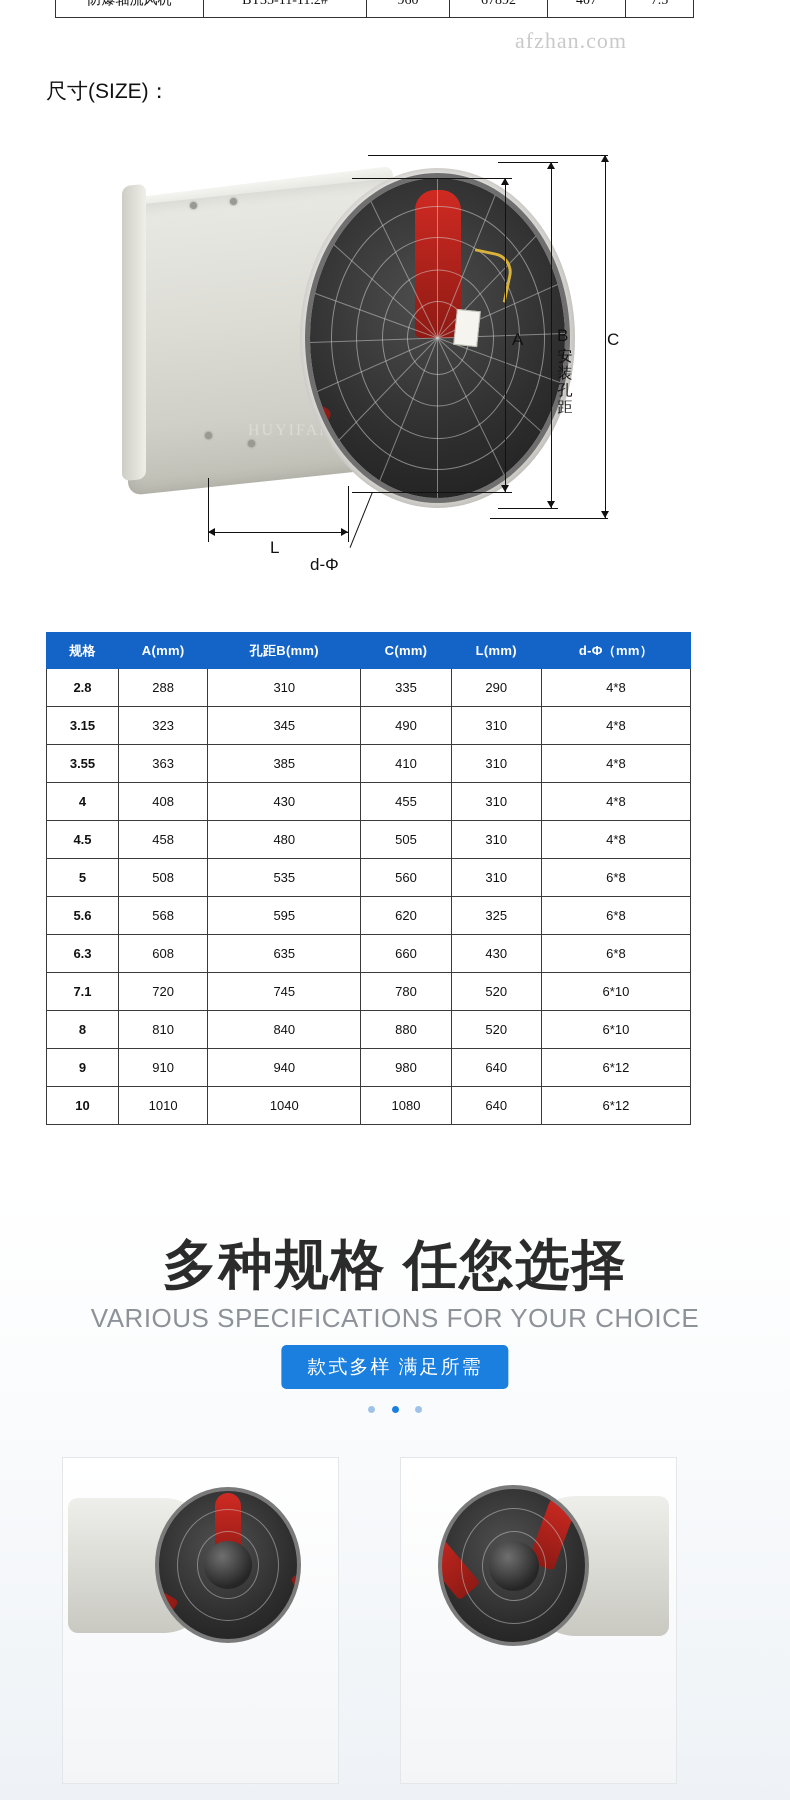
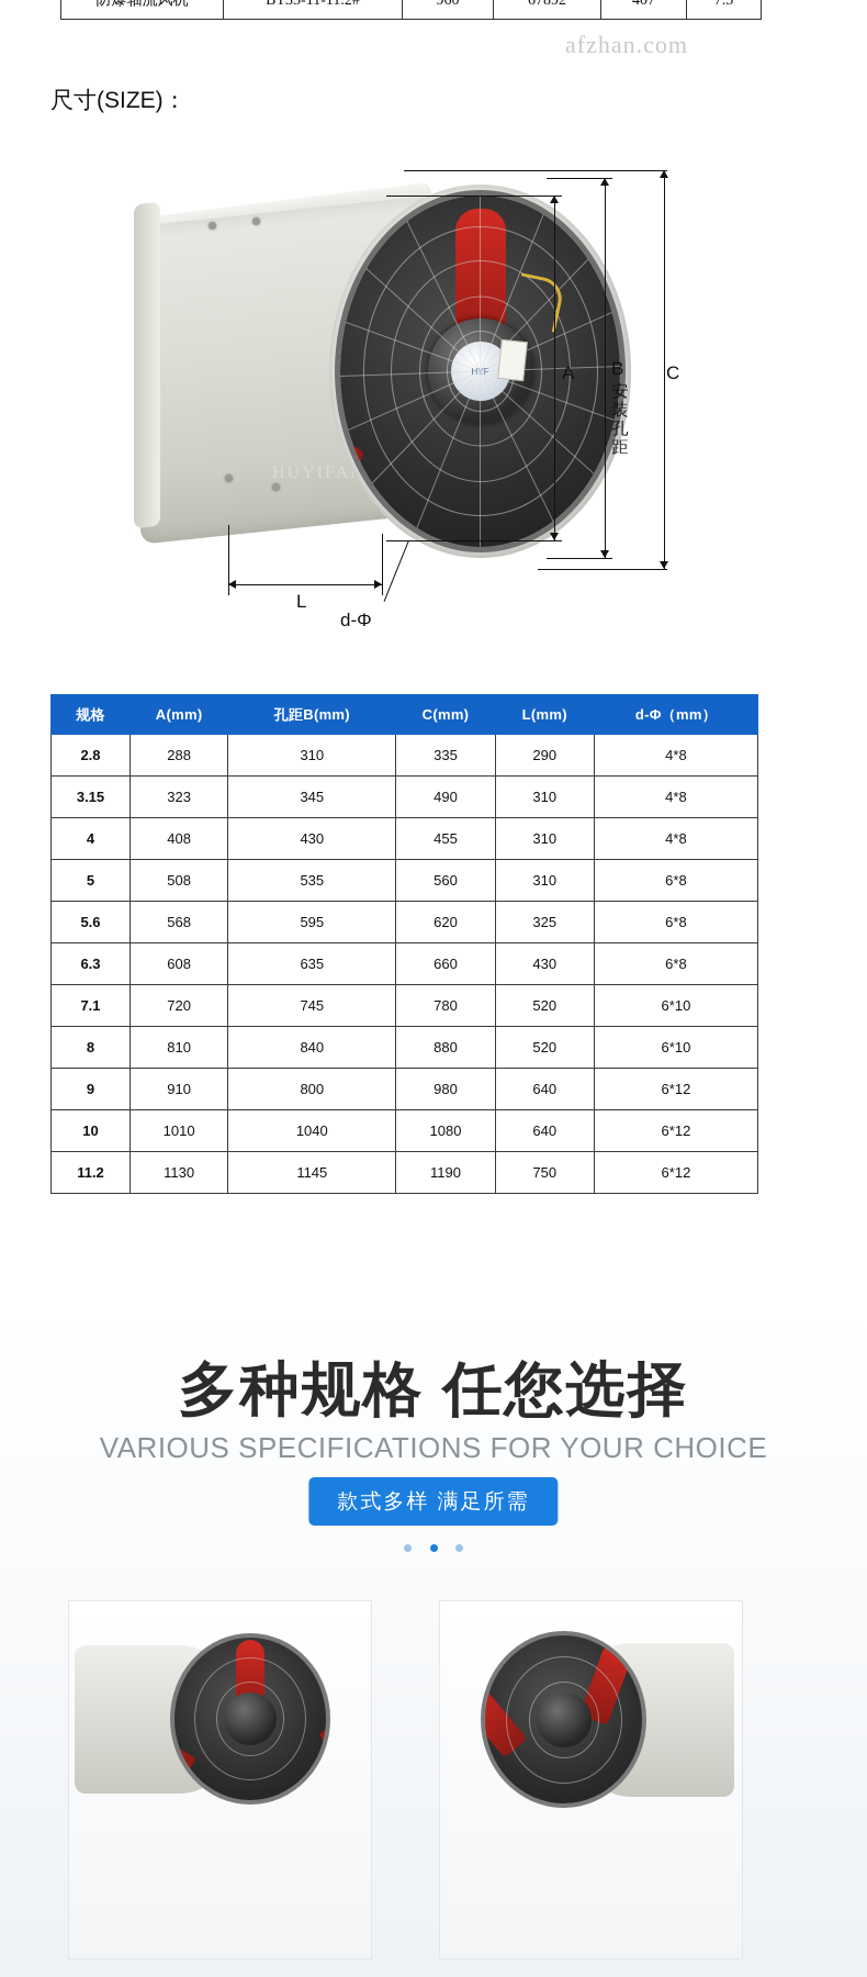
  防爆轴流风机	BT35-11-11.2#	960	67892	407	7.5
  afzhan.com
  尺寸(SIZE)：
  HUYIF
+ HYF
  A
  B
  安装孔距
  C
  L
  d-Φ
  规格	A(mm)	孔距B(mm)	C(mm)	L(mm)	d-Φ（mm）
  2.8	288	310	335	290	4*8
  3.15	323	345	490	310	4*8
- 3.55	363	385	410	310	4*8
  4	408	430	455	310	4*8
- 4.5	458	480	505	310	4*8
  5	508	535	560	310	6*8
  5.6	568	595	620	325	6*8
  6.3	608	635	660	430	6*8
  7.1	720	745	780	520	6*10
  8	810	840	880	520	6*10
- 9	910	940	980	640	6*12
+ 9	910	800	980	640	6*12
  10	1010	1040	1080	640	6*12
+ 11.2	1130	1145	1190	750	6*12
  多种规格 任您选择
  VARIOUS SPECIFICATIONS FOR YOUR CHOICE
  款式多样 满足所需
